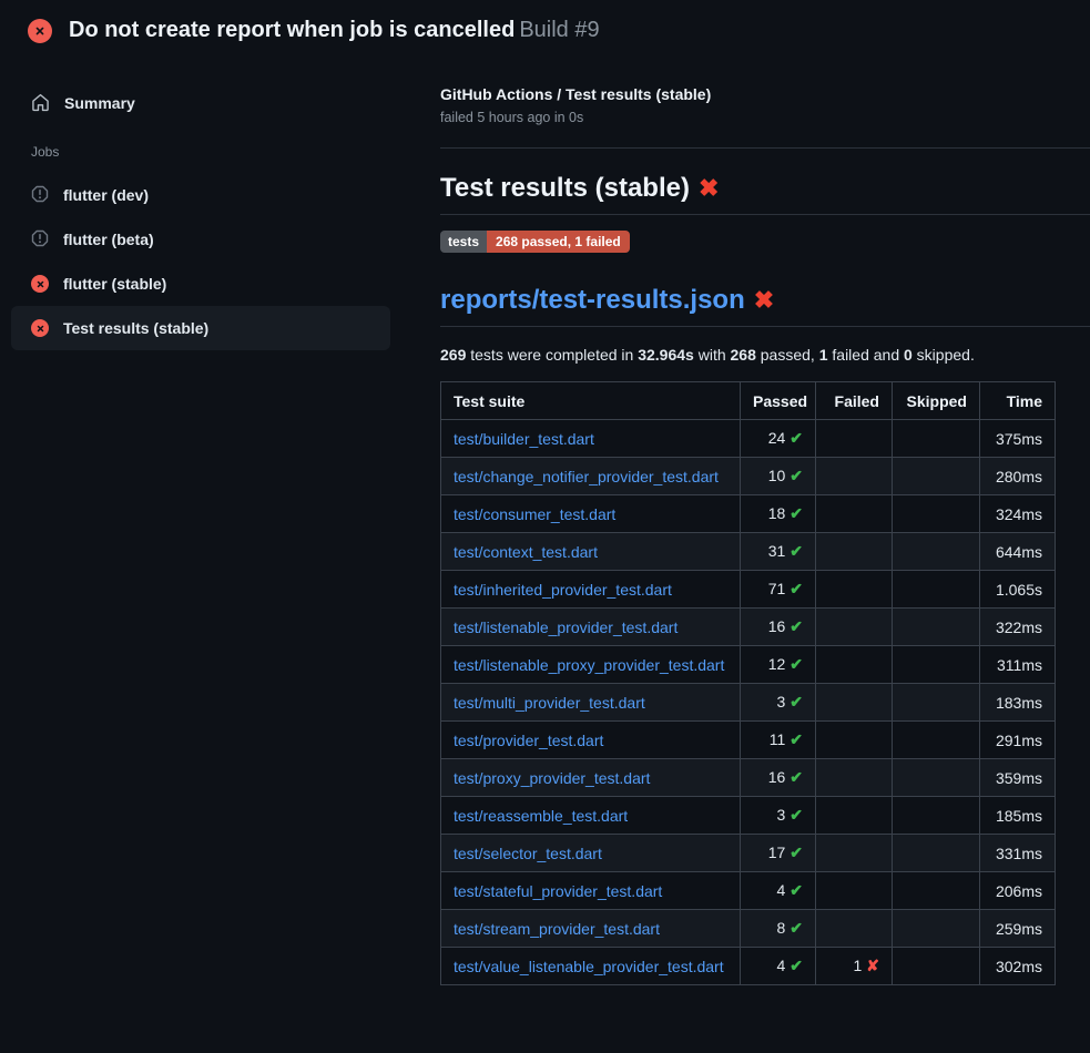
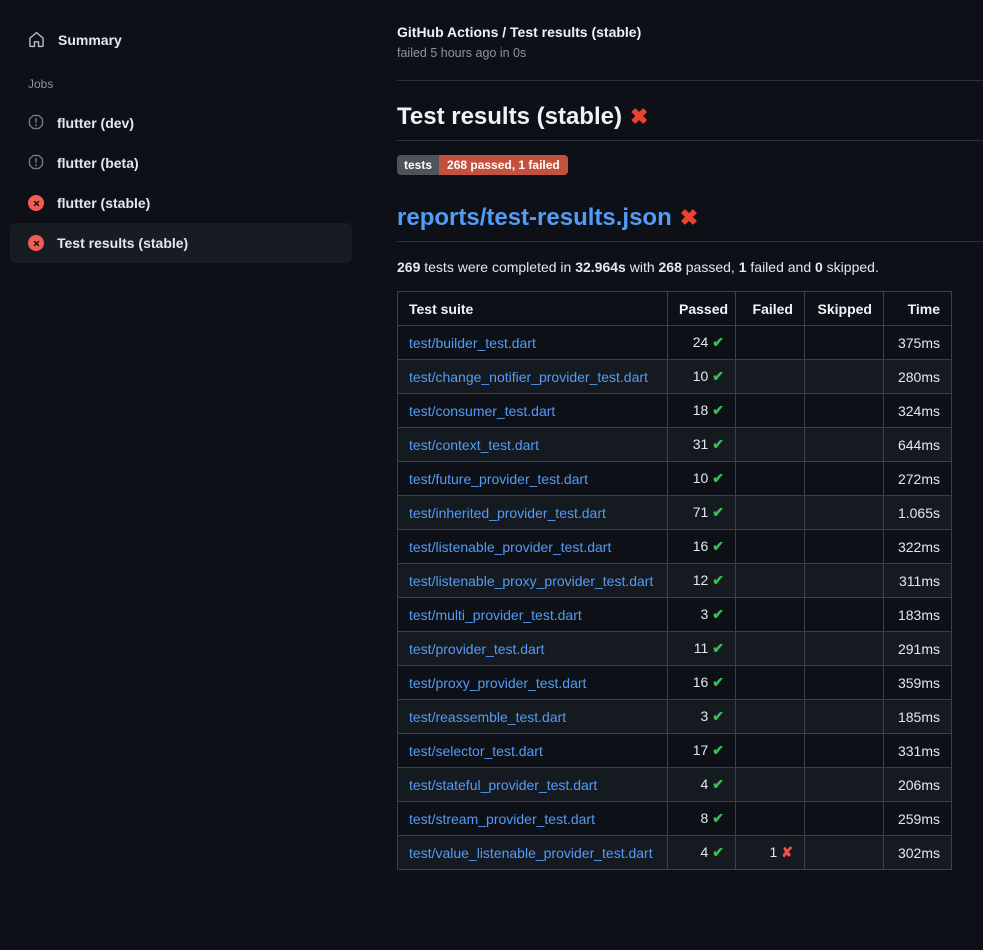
- Do not create report when job is cancelled Build #9
  Summary
  Jobs
  flutter (dev)
  flutter (beta)
  flutter (stable)
  Test results (stable)
  GitHub Actions / Test results (stable)
  failed 5 hours ago in 0s
  Test results (stable) ✖
  tests
  268 passed, 1 failed
  reports/test-results.json ✖
  269 tests were completed in 32.964s with 268 passed, 1 failed and 0 skipped.
  Test suite	Passed	Failed	Skipped	Time
  test/builder_test.dart	24 ✔			375ms
  test/change_notifier_provider_test.dart	10 ✔			280ms
  test/consumer_test.dart	18 ✔			324ms
  test/context_test.dart	31 ✔			644ms
+ test/future_provider_test.dart	10 ✔			272ms
  test/inherited_provider_test.dart	71 ✔			1.065s
  test/listenable_provider_test.dart	16 ✔			322ms
  test/listenable_proxy_provider_test.dart	12 ✔			311ms
  test/multi_provider_test.dart	3 ✔			183ms
  test/provider_test.dart	11 ✔			291ms
  test/proxy_provider_test.dart	16 ✔			359ms
  test/reassemble_test.dart	3 ✔			185ms
  test/selector_test.dart	17 ✔			331ms
  test/stateful_provider_test.dart	4 ✔			206ms
  test/stream_provider_test.dart	8 ✔			259ms
  test/value_listenable_provider_test.dart	4 ✔	1 ✘		302ms
